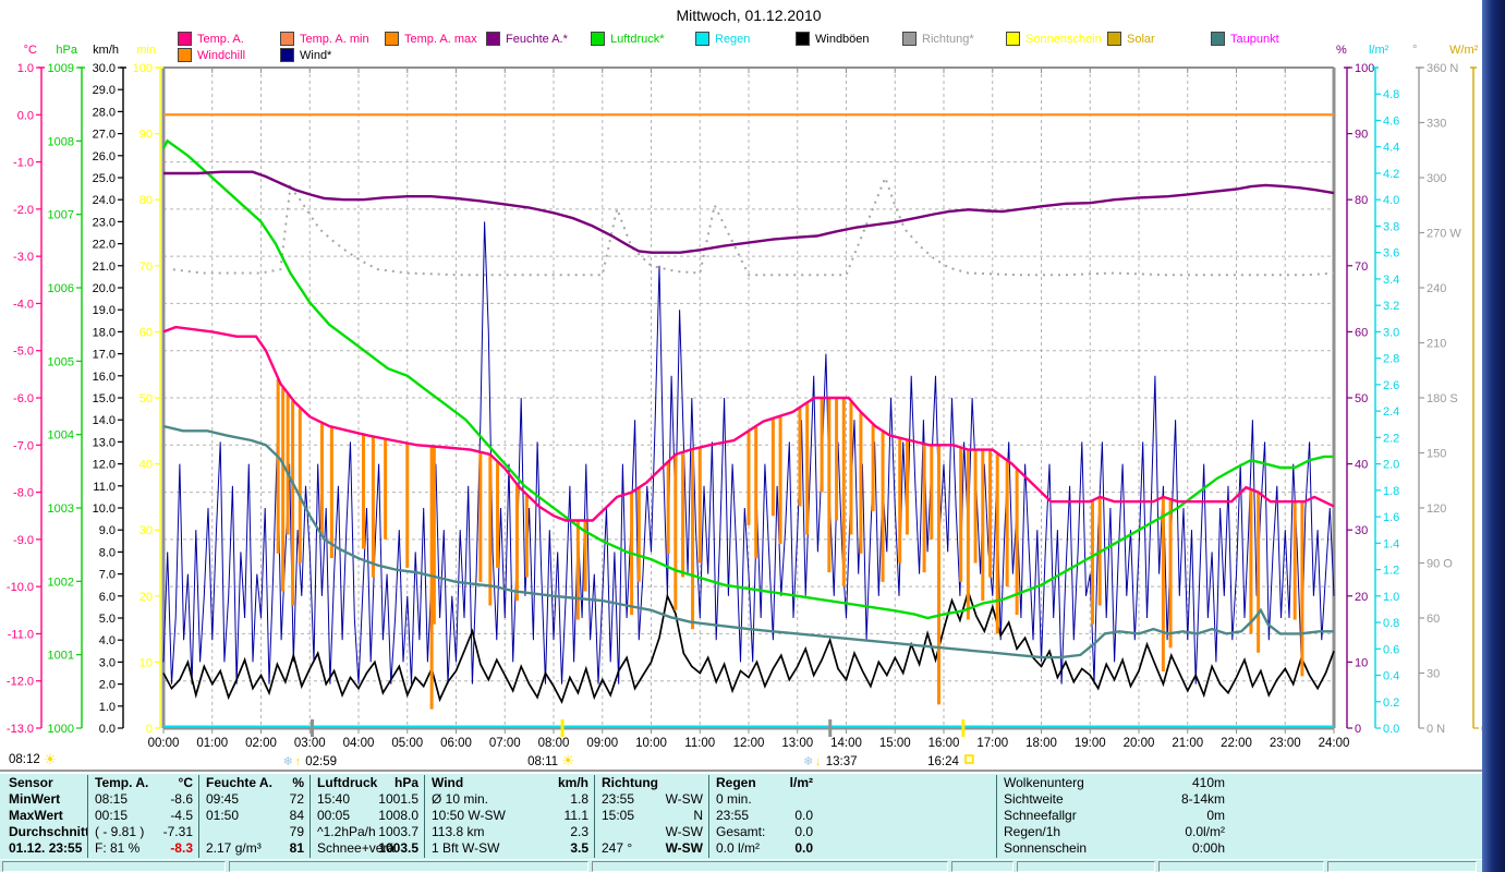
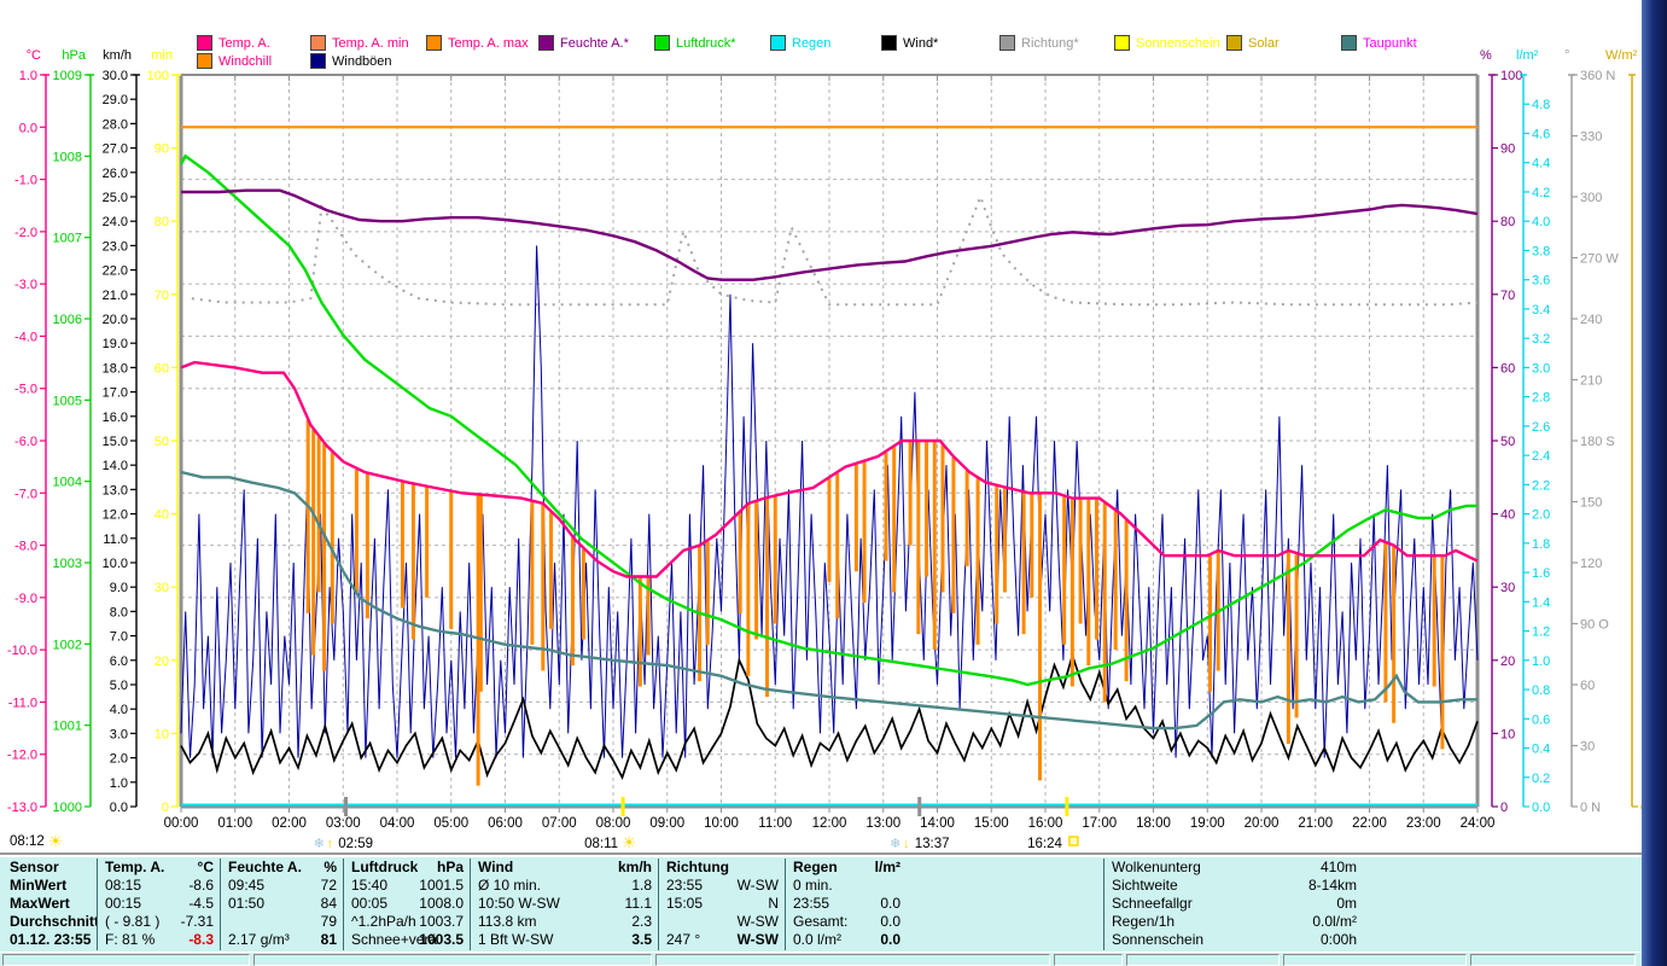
- Mittwoch, 01.12.2010
  Temp. A.
  Temp. A. min
  Temp. A. max
  Feuchte A.*
  Luftdruck*
  Regen
- Windböen
+ Wind*
  Richtung*
  Sonnenschein
  Solar
  Taupunkt
  Windchill
- Wind*
+ Windböen
  00:00
  01:00
  02:00
  03:00
  04:00
  05:00
  06:00
  07:00
  08:00
  09:00
  10:00
  11:00
  12:00
  13:00
  14:00
  15:00
  16:00
  17:00
  18:00
  19:00
  20:00
  21:00
  22:00
  23:00
  24:00
  °C
  1.0
  0.0
  -1.0
  -2.0
  -3.0
  -4.0
  -5.0
  -6.0
  -7.0
  -8.0
  -9.0
  -10.0
  -11.0
  -12.0
  -13.0
  hPa
  1009
  1008
  1007
  1006
  1005
  1004
  1003
  1002
  1001
  1000
  km/h
  30.0
  29.0
  28.0
  27.0
  26.0
  25.0
  24.0
  23.0
  22.0
  21.0
  20.0
  19.0
  18.0
  17.0
  16.0
  15.0
  14.0
  13.0
  12.0
  11.0
  10.0
  9.0
  8.0
  7.0
  6.0
  5.0
  4.0
  3.0
  2.0
  1.0
  0.0
  min
  100
  90
  80
  70
  60
  50
  40
  30
  20
  10
  0
  %
  100
  90
  80
  70
  60
  50
  40
  30
  20
  10
  0
  l/m²
  4.8
  4.6
  4.4
  4.2
  4.0
  3.8
  3.6
  3.4
  3.2
  3.0
  2.8
  2.6
  2.4
  2.2
  2.0
  1.8
  1.6
  1.4
  1.2
  1.0
  0.8
  0.6
  0.4
  0.2
  0.0
  °
  360 N
  330
  300
  270 W
  240
  210
  180 S
  150
  120
  90 O
  60
  30
  0 N
  W/m²
  ❄
  ↑
  02:59
  08:11
  ☀
  ❄
  ↓
  13:37
  16:24
  08:12
  ☀
  Sensor
  MinWert
  MaxWert
  Durchschnit
  01.12. 23:55
  Temp. A.
  °C
  08:15
  -8.6
  00:15
  -4.5
  ( - 9.81 )
  -7.31
  F: 81 %
  -8.3
  Feuchte A.
  %
  09:45
  72
  01:50
  84
  79
  2.17 g/m³
  81
  Luftdruck
  hPa
  15:40
  1001.5
  00:05
  1008.0
  ^1.2hPa/h
  1003.7
  Schnee+verä
  1003.5
  Wind
  km/h
  Ø 10 min.
  1.8
  10:50 W-SW
  11.1
  113.8 km
  2.3
  1 Bft W-SW
  3.5
  Richtung
  23:55
  W-SW
  15:05
  N
  W-SW
  247 °
  W-SW
  Regen
  l/m²
  0 min.
  23:55
  0.0
  Gesamt:
  0.0
  0.0 l/m²
  0.0
  Wolkenunterg
  410m
  Sichtweite
  8-14km
  Schneefallgr
  0m
  Regen/1h
  0.0l/m²
  Sonnenschein
  0:00h
